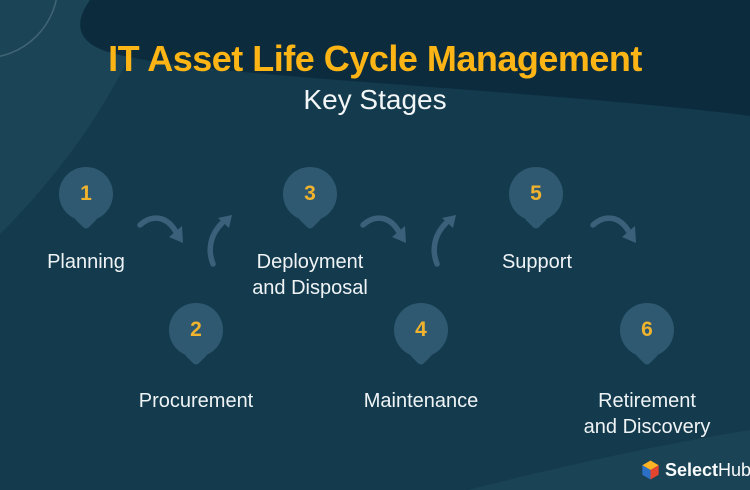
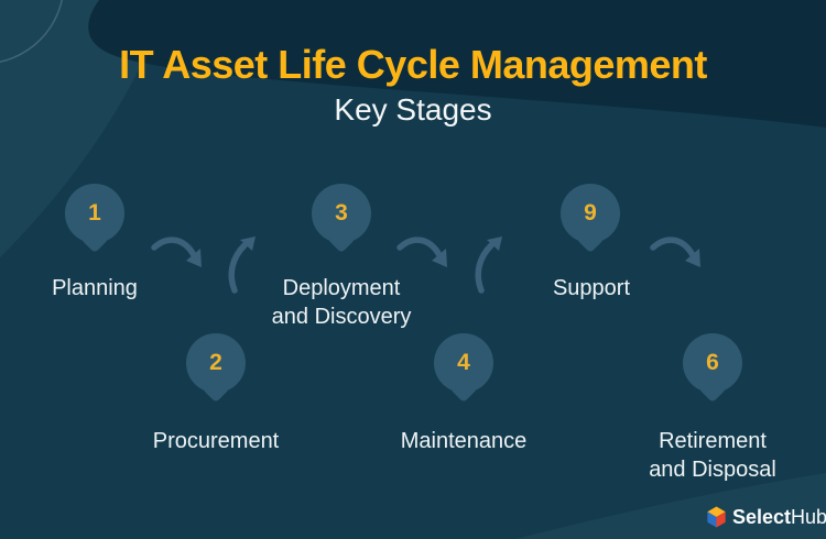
  IT Asset Life Cycle Management
  Key Stages
  1
  Planning
  2
  Procurement
  3
  Deployment
- and Disposal
+ and Discovery
  4
  Maintenance
- 5
+ 9
  Support
  6
  Retirement
- and Discovery
+ and Disposal
  SelectHub
